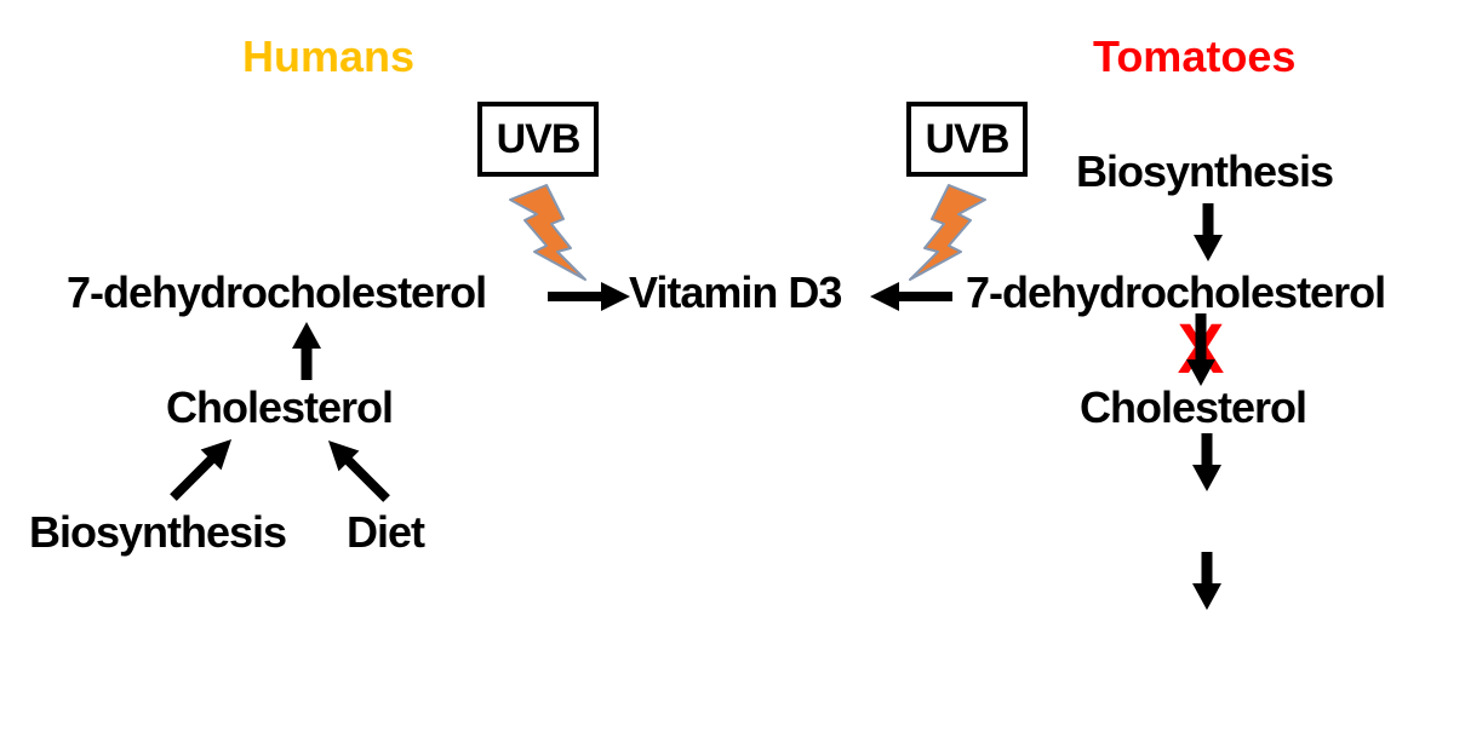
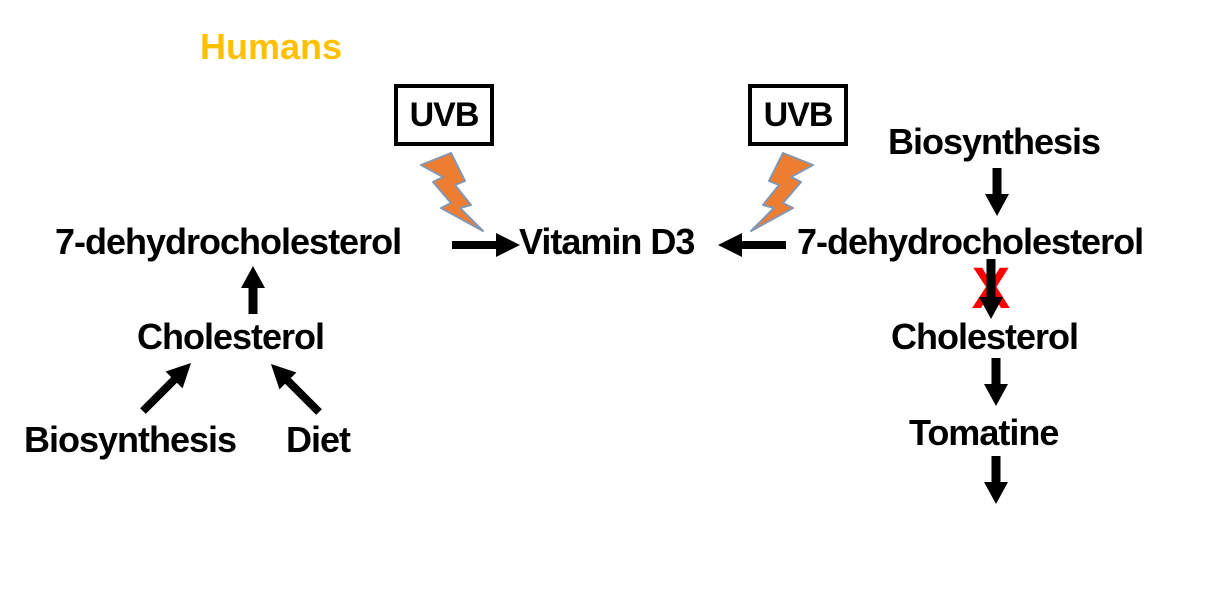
  Humans
- Tomatoes
  UVB
  UVB
  7-dehydrocholesterol
  Vitamin D3
  7-dehydrocholesterol
  Cholesterol
  Biosynthesis
  Diet
  Biosynthesis
  Cholesterol
+ Tomatine
